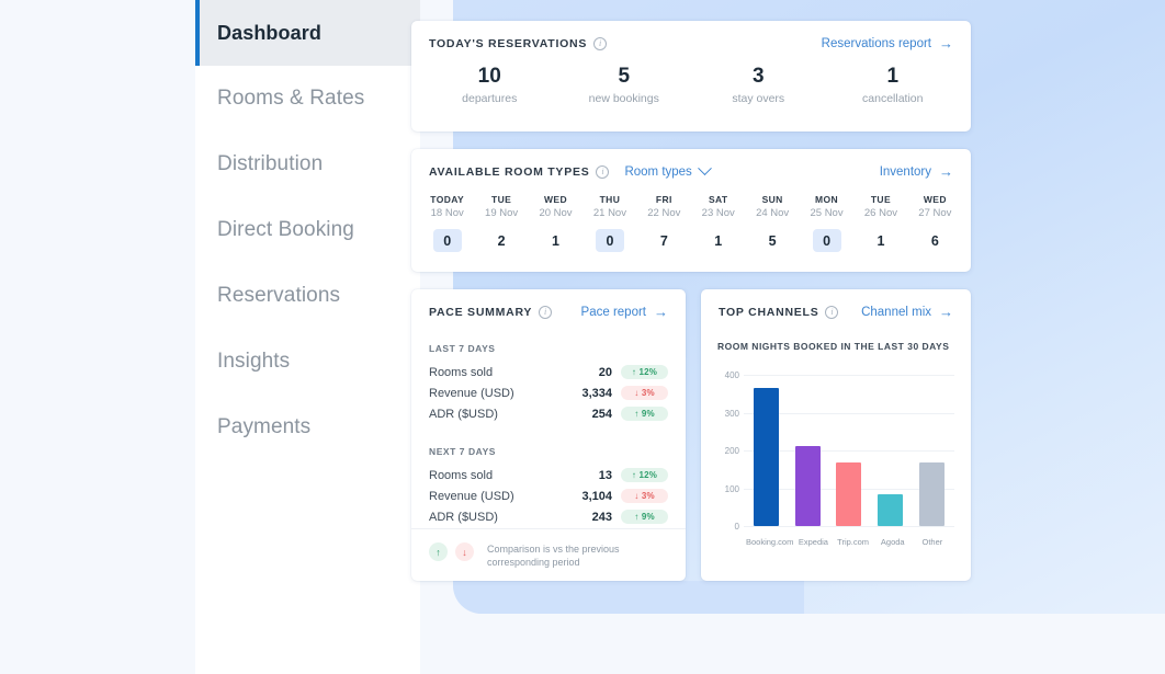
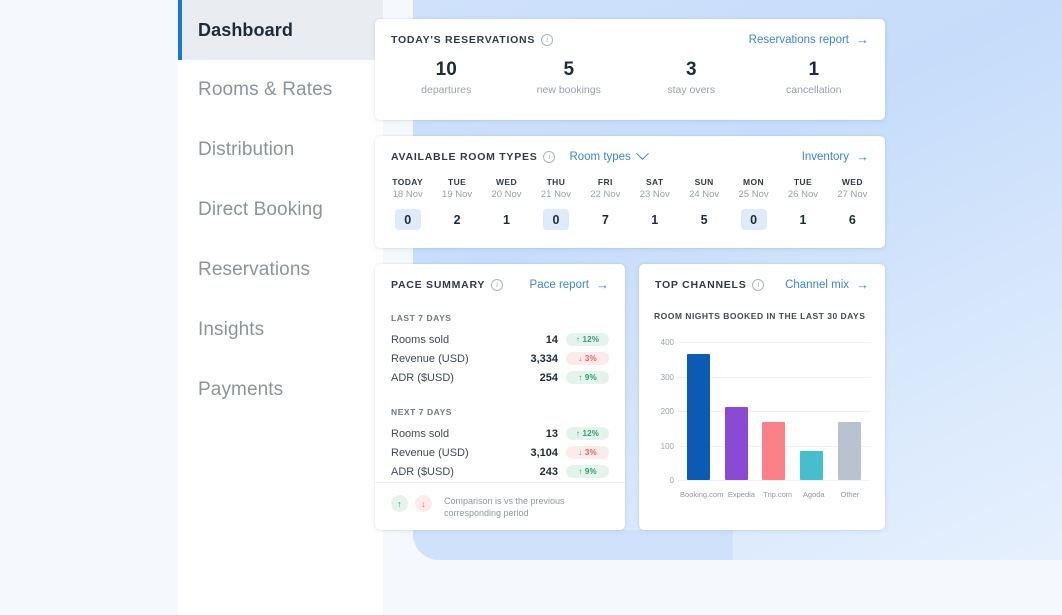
  Dashboard
  Rooms & Rates
  Distribution
  Direct Booking
  Reservations
  Insights
  Payments
  TODAY'S RESERVATIONS
  i
  Reservations report
  →
  10
  departures
  5
  new bookings
  3
  stay overs
  1
  cancellation
  AVAILABLE ROOM TYPES
  i
  Room types
  Inventory
  →
  TODAY
  18 Nov
  0
  TUE
  19 Nov
  2
  WED
  20 Nov
  1
  THU
  21 Nov
  0
  FRI
  22 Nov
  7
  SAT
  23 Nov
  1
  SUN
  24 Nov
  5
  MON
  25 Nov
  0
  TUE
  26 Nov
  1
  WED
  27 Nov
  6
  PACE SUMMARY
  i
  Pace report
  →
  LAST 7 DAYS
  Rooms sold
- 20
+ 14
  ↑ 12%
  Revenue (USD)
  3,334
  ↓ 3%
  ADR ($USD)
  254
  ↑ 9%
  NEXT 7 DAYS
  Rooms sold
  13
  ↑ 12%
  Revenue (USD)
  3,104
  ↓ 3%
  ADR ($USD)
  243
  ↑ 9%
  ↑
  ↓
  Comparison is vs the previous corresponding period
  TOP CHANNELS
  i
  Channel mix
  →
  ROOM NIGHTS BOOKED IN THE LAST 30 DAYS
  0
  100
  200
  300
  400
  Booking.com
  Expedia
  Trip.com
  Agoda
  Other
